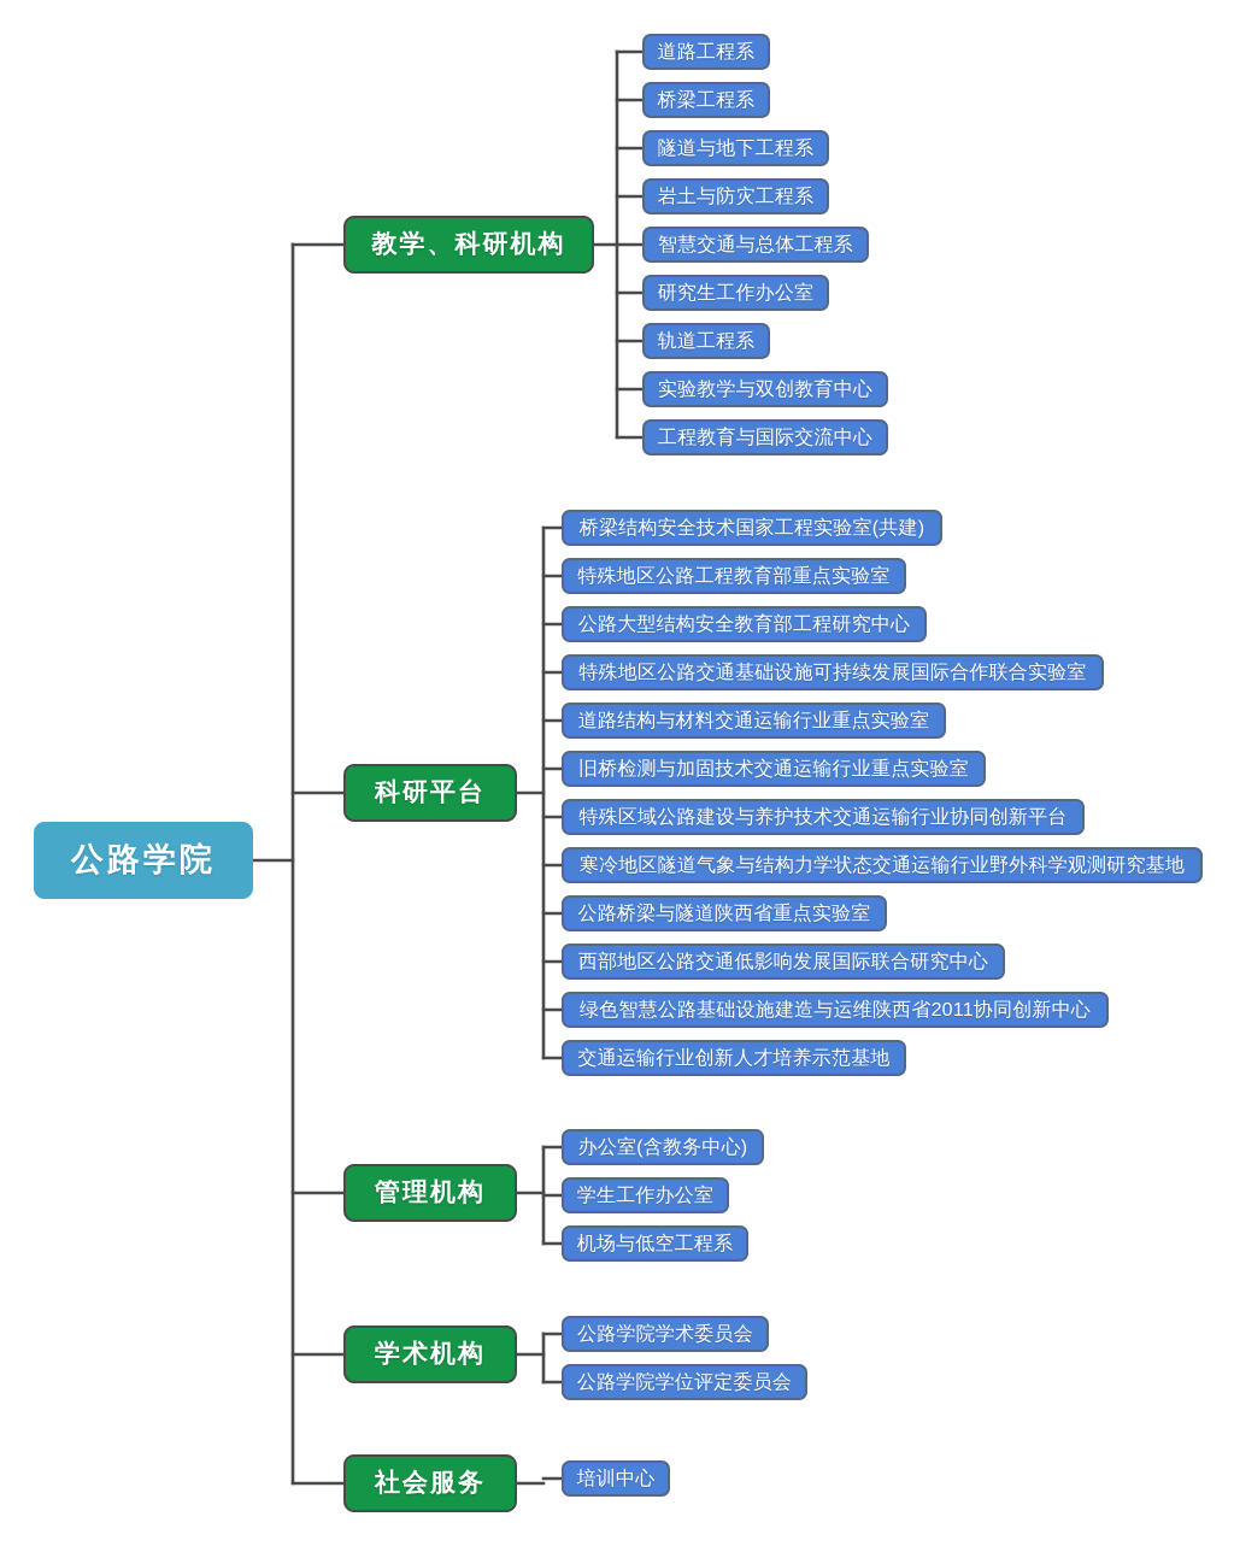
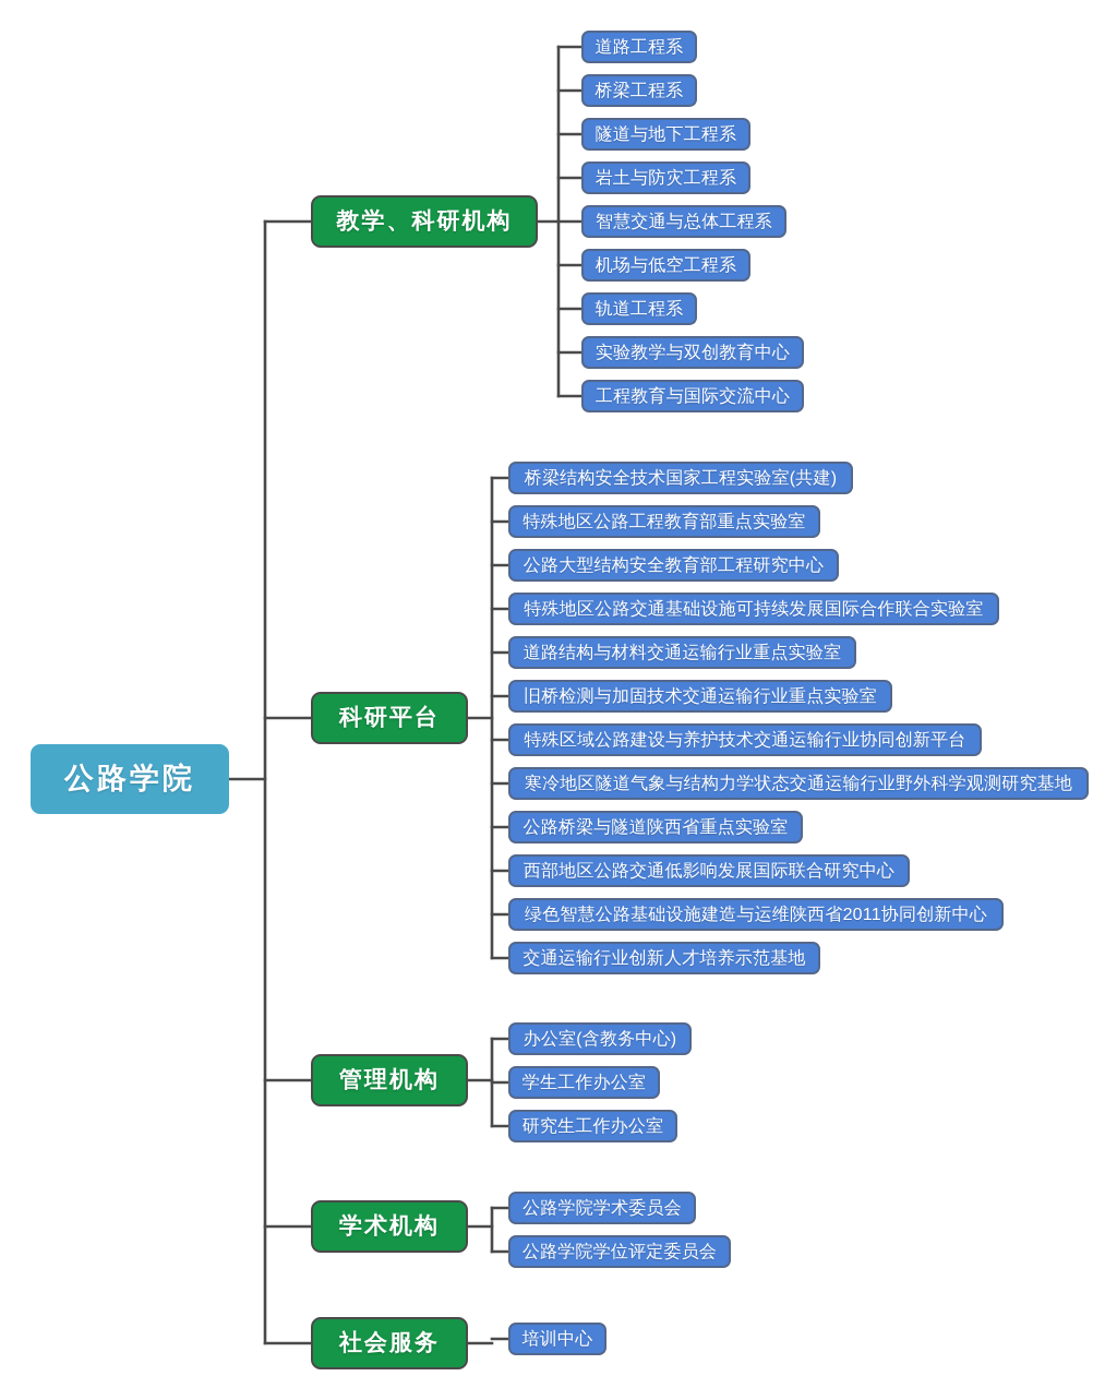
  公路学院
  教学、科研机构
  道路工程系
  桥梁工程系
  隧道与地下工程系
  岩土与防灾工程系
  智慧交通与总体工程系
- 研究生工作办公室
+ 机场与低空工程系
  轨道工程系
  实验教学与双创教育中心
  工程教育与国际交流中心
  科研平台
  桥梁结构安全技术国家工程实验室(共建)
  特殊地区公路工程教育部重点实验室
  公路大型结构安全教育部工程研究中心
  特殊地区公路交通基础设施可持续发展国际合作联合实验室
  道路结构与材料交通运输行业重点实验室
  旧桥检测与加固技术交通运输行业重点实验室
  特殊区域公路建设与养护技术交通运输行业协同创新平台
  寒冷地区隧道气象与结构力学状态交通运输行业野外科学观测研究基地
  公路桥梁与隧道陕西省重点实验室
  西部地区公路交通低影响发展国际联合研究中心
  绿色智慧公路基础设施建造与运维陕西省2011协同创新中心
  交通运输行业创新人才培养示范基地
  管理机构
  办公室(含教务中心)
  学生工作办公室
- 机场与低空工程系
+ 研究生工作办公室
  学术机构
  公路学院学术委员会
  公路学院学位评定委员会
  社会服务
  培训中心
